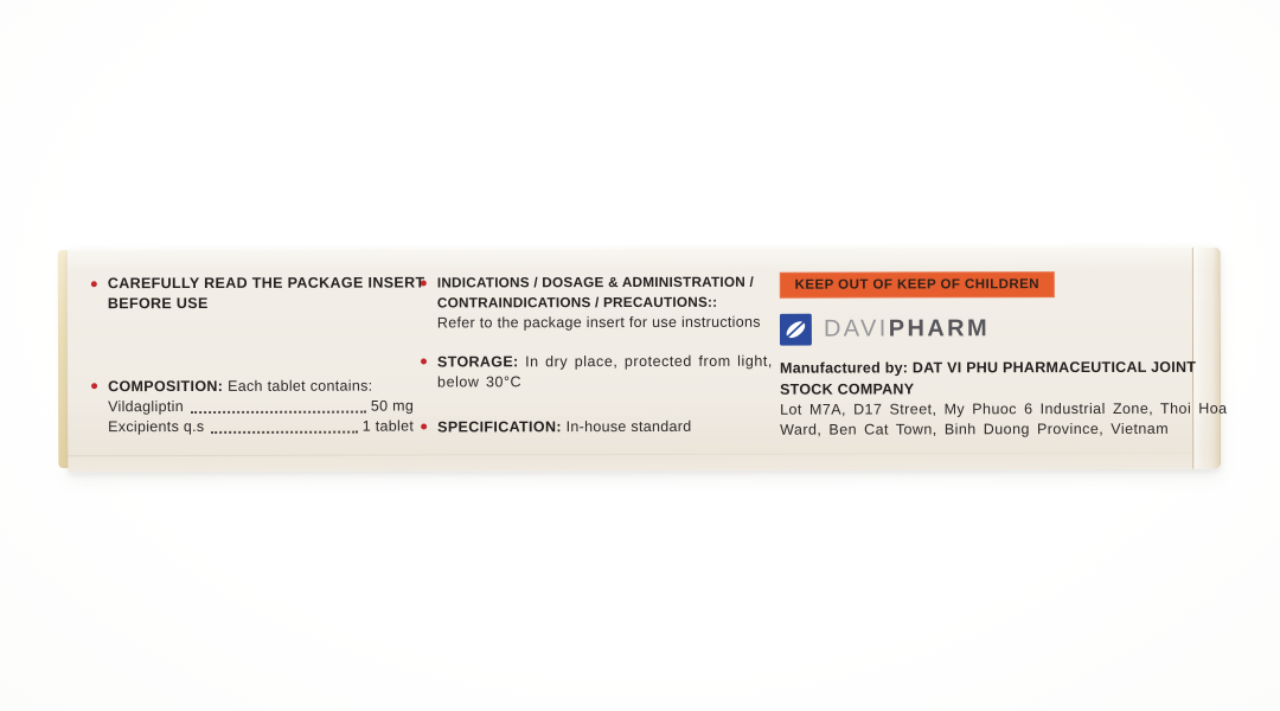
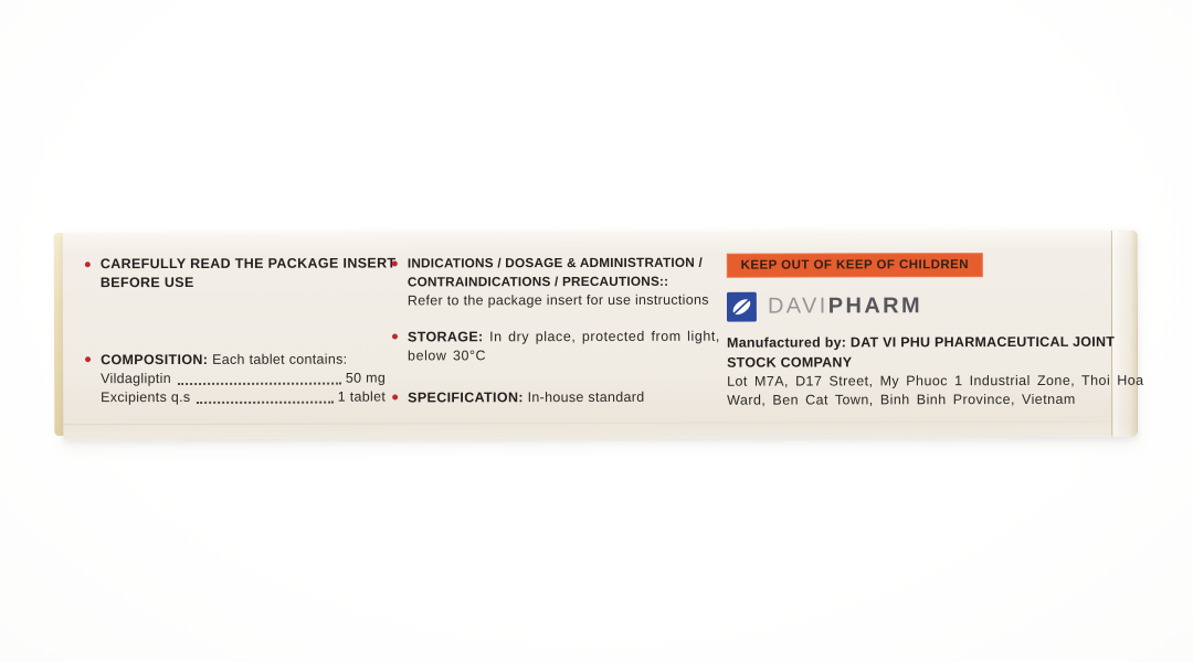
  CAREFULLY READ THE PACKAGE INSER
  BEFORE USE
  COMPOSITION: Each tablet contains:
  Vildagliptin
  50 mg
  Excipients q.s
  1 tablet
  INDICATIONS / DOSAGE & ADMINISTRATION /
  CONTRAINDICATIONS / PRECAUTIONS::
  Refer to the package insert for use instructions
  STORAGE: In dry place, protected from light,
  below 30°C
  SPECIFICATION: In-house standard
  KEEP OUT OF KEEP OF CHILDREN
  DAVIPHARM
  Manufactured by: DAT VI PHU PHARMACEUTICAL JOINT
  STOCK COMPANY
- Lot M7A, D17 Street, My Phuoc 6 Industrial Zone, Thoi Hoa
+ Lot M7A, D17 Street, My Phuoc 1 Industrial Zone, Thoi Hoa
- Ward, Ben Cat Town, Binh Duong Province, Vietnam
+ Ward, Ben Cat Town, Binh Binh Province, Vietnam
